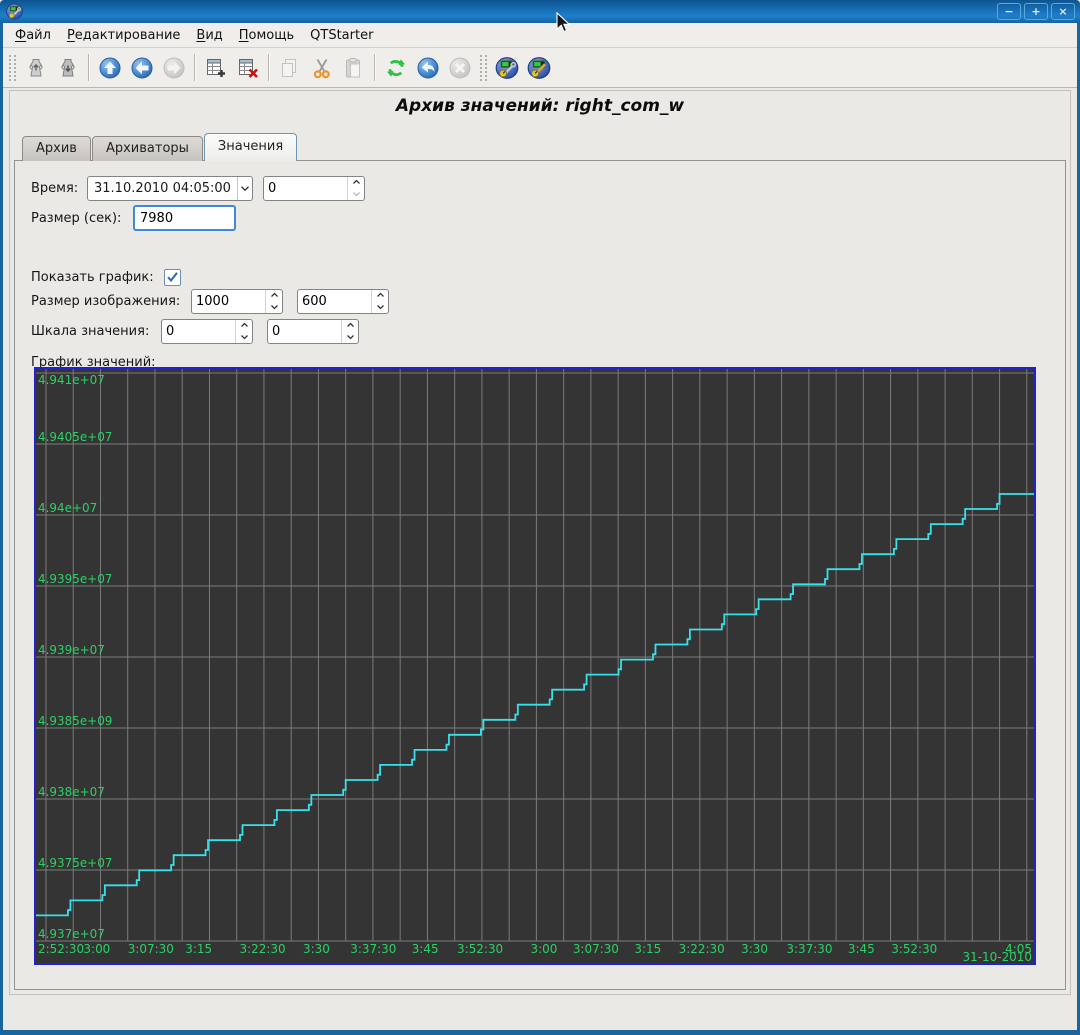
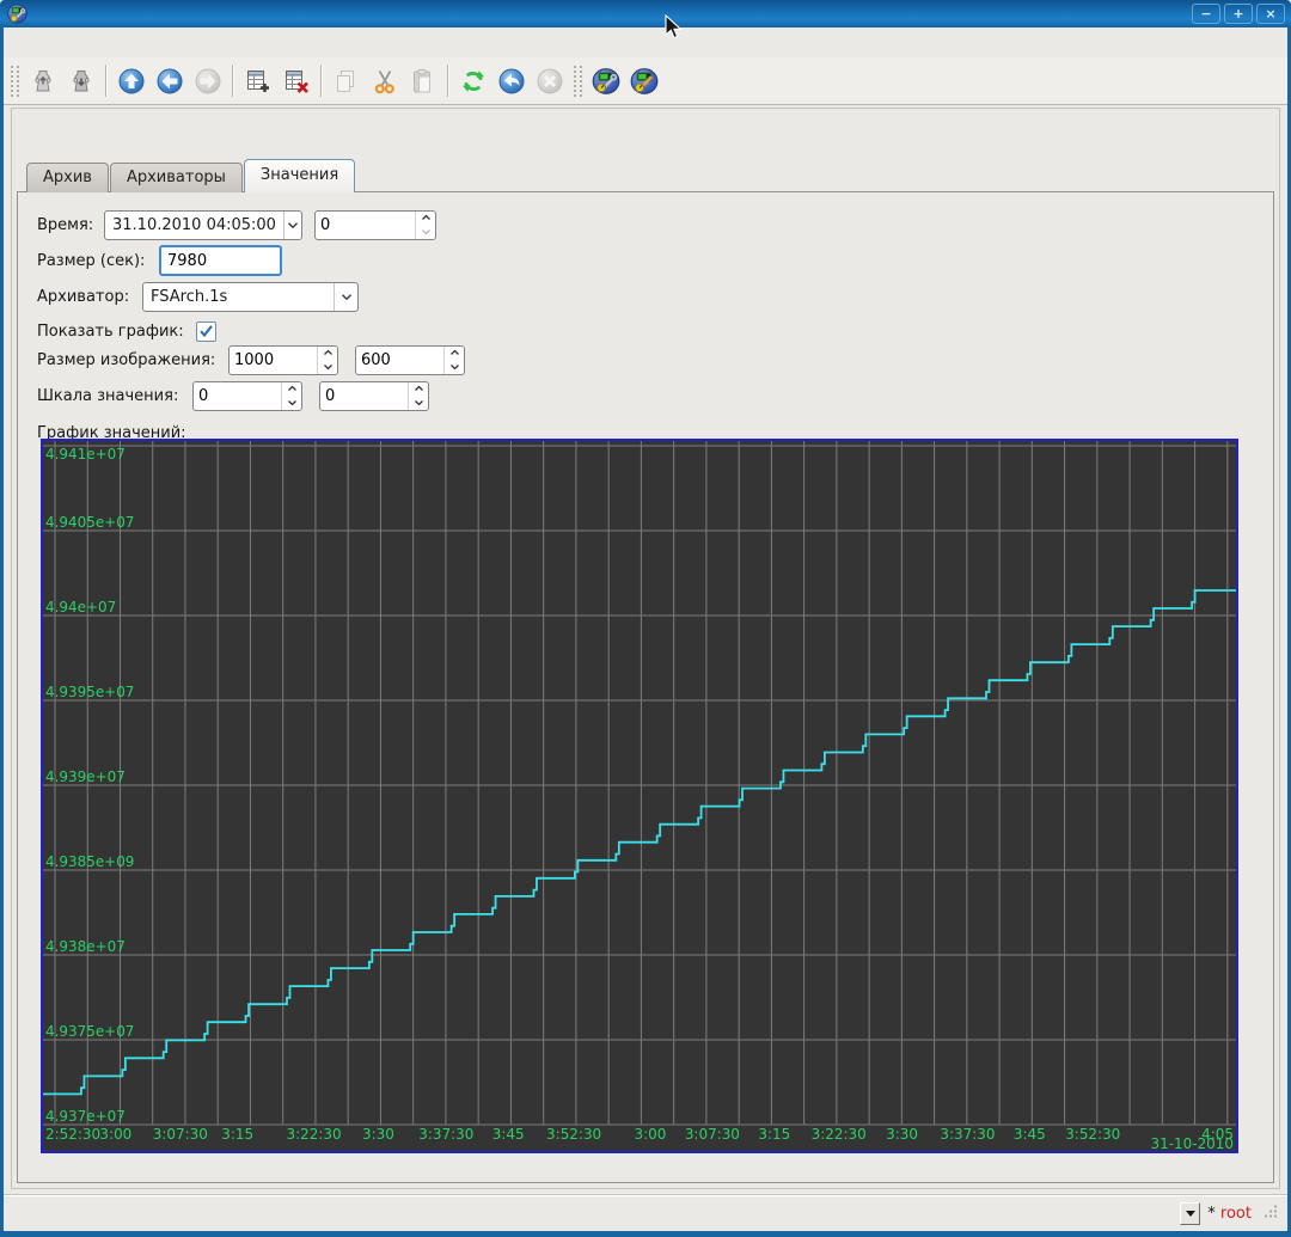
  −
  +
  ×
- Файл
- Редактирование
- Вид
- Помощь
- QTStarter
- Архив значений: right_com_w
  Архив
  Архиваторы
  Значения
  Время:
  31.10.2010 04:05:00
  0
  Размер (сек):
  7980
+ Архиватор:
+ FSArch.1s
  Показать график:
  Размер изображения:
  1000
  600
  Шкала значения:
  0
  0
  График значений:
  4.941e+07
  4.9405e+07
  4.94e+07
  4.9395e+07
  4.939e+07
  4.9385e+09
  4.938e+07
  4.9375e+07
  4.937e+07
  2:52:30
  3:00
  3:07:30
  3:15
  3:22:30
  3:30
  3:37:30
  3:45
  3:52:30
  3:00
  3:07:30
  3:15
  3:22:30
  3:30
  3:37:30
  3:45
  3:52:30
  4:05
  31-10-2010
+ * root
